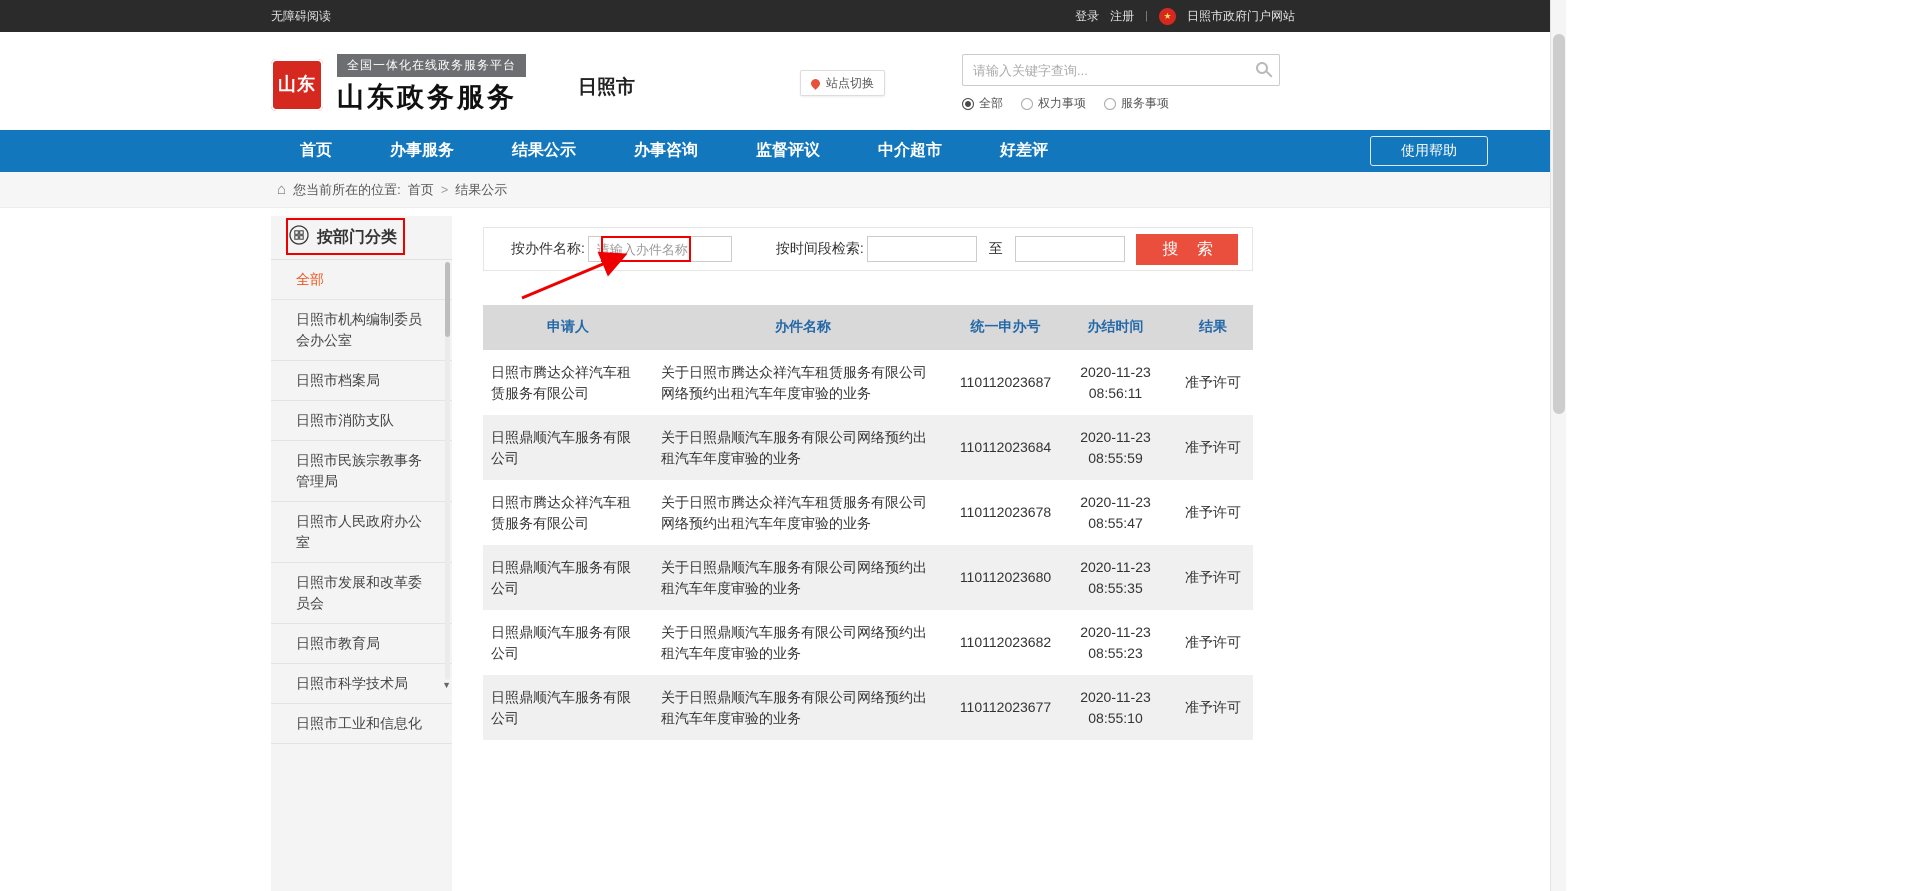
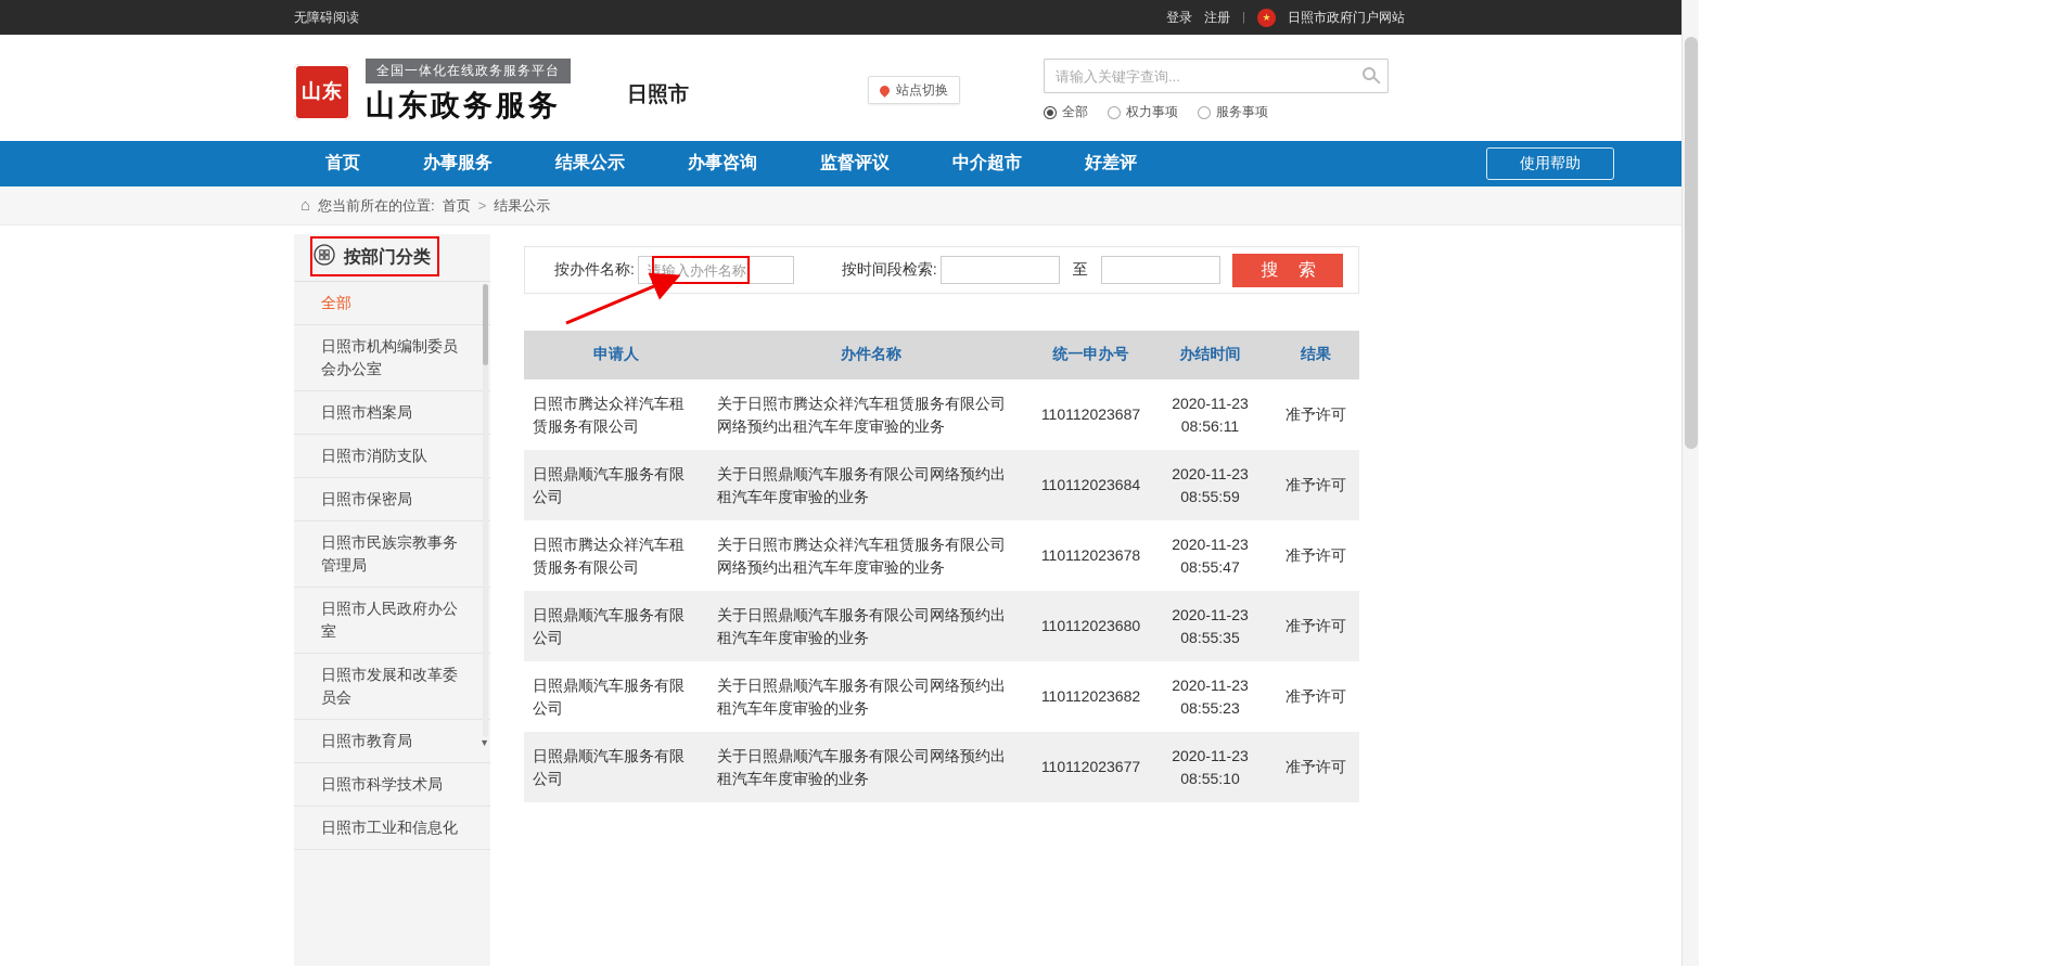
  无障碍阅读
  登录
  注册
  |
  ★
  日照市政府门户网站
  山东
  全国一体化在线政务服务平台
  山东政务服务
  日照市
  站点切换
  请输入关键字查询...
  全部
  权力事项
  服务事项
  首页
  办事服务
  结果公示
  办事咨询
  监督评议
  中介超市
  好差评
  使用帮助
  ⌂
  您当前所在的位置:
  首页
  >
  结果公示
  按部门分类
  全部
  日照市机构编制委员会办公室
  日照市档案局
  日照市消防支队
+ 日照市保密局
  日照市民族宗教事务管理局
  日照市人民政府办公室
  日照市发展和改革委员会
  日照市教育局
  日照市科学技术局
  日照市工业和信息化
  ▼
  按办件名称:
  请输入办件名称
  按时间段检索:
  至
  搜 索
  申请人
  办件名称
  统一申办号
  办结时间
  结果
  日照市腾达众祥汽车租赁服务有限公司
  关于日照市腾达众祥汽车租赁服务有限公司网络预约出租汽车年度审验的业务
  110112023687
  2020-11-23
  08:56:11
  准予许可
  日照鼎顺汽车服务有限公司
  关于日照鼎顺汽车服务有限公司网络预约出租汽车年度审验的业务
  110112023684
  2020-11-23
  08:55:59
  准予许可
  日照市腾达众祥汽车租赁服务有限公司
  关于日照市腾达众祥汽车租赁服务有限公司网络预约出租汽车年度审验的业务
  110112023678
  2020-11-23
  08:55:47
  准予许可
  日照鼎顺汽车服务有限公司
  关于日照鼎顺汽车服务有限公司网络预约出租汽车年度审验的业务
  110112023680
  2020-11-23
  08:55:35
  准予许可
  日照鼎顺汽车服务有限公司
  关于日照鼎顺汽车服务有限公司网络预约出租汽车年度审验的业务
  110112023682
  2020-11-23
  08:55:23
  准予许可
  日照鼎顺汽车服务有限公司
  关于日照鼎顺汽车服务有限公司网络预约出租汽车年度审验的业务
  110112023677
  2020-11-23
  08:55:10
  准予许可
